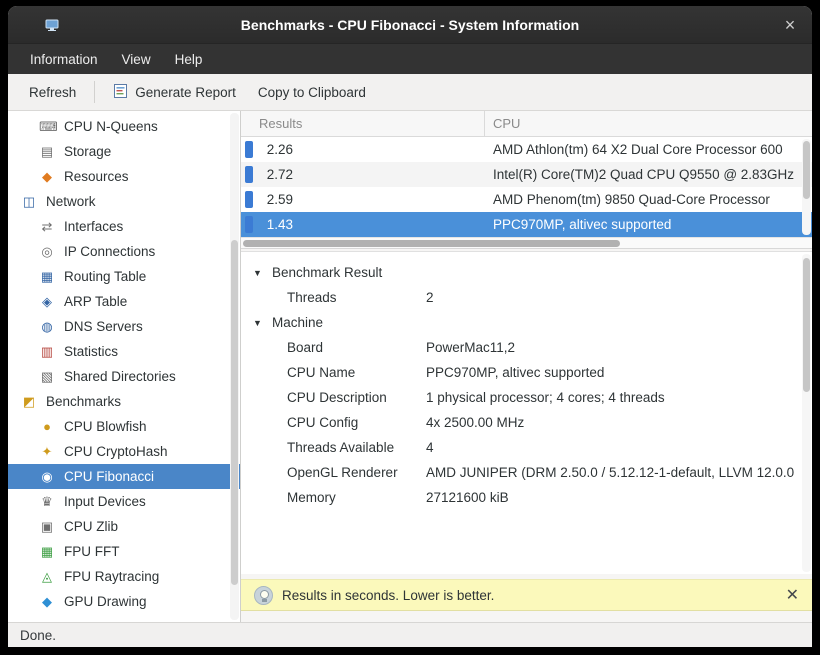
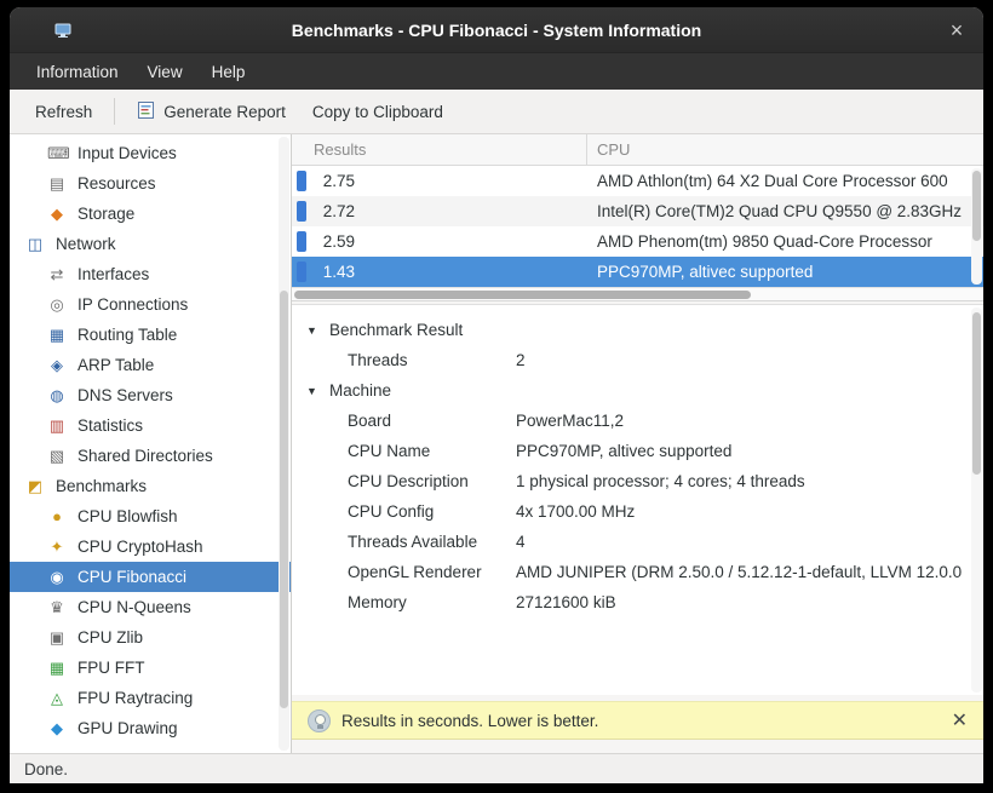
  Benchmarks - CPU Fibonacci - System Information
  ×
  Information
  View
  Help
  Refresh
  Generate Report
  Copy to Clipboard
  ⌨
- CPU N-Queens
+ Input Devices
  ▤
- Storage
+ Resources
  ◆
- Resources
+ Storage
  ◫
  Network
  ⇄
  Interfaces
  ◎
  IP Connections
  ▦
  Routing Table
  ◈
  ARP Table
  ◍
  DNS Servers
  ▥
  Statistics
  ▧
  Shared Directories
  ◩
  Benchmarks
  ●
  CPU Blowfish
  ✦
  CPU CryptoHash
  ◉
  CPU Fibonacci
  ♛
- Input Devices
+ CPU N-Queens
  ▣
  CPU Zlib
  ▦
  FPU FFT
  ◬
  FPU Raytracing
  ◆
  GPU Drawing
  Results
  CPU
- 2.26
+ 2.75
  AMD Athlon(tm) 64 X2 Dual Core Processor 600
  2.72
  Intel(R) Core(TM)2 Quad CPU Q9550 @ 2.83GHz
  2.59
  AMD Phenom(tm) 9850 Quad-Core Processor
  1.43
  PPC970MP, altivec supported
  ▼
  Benchmark Result
  Threads
  2
  ▼
  Machine
  Board
  PowerMac11,2
  CPU Name
  PPC970MP, altivec supported
  CPU Description
  1 physical processor; 4 cores; 4 threads
  CPU Config
- 4x 2500.00 MHz
+ 4x 1700.00 MHz
  Threads Available
  4
  OpenGL Renderer
  AMD JUNIPER (DRM 2.50.0 / 5.12.12-1-default, LLVM 12.0.0
  Memory
  27121600 kiB
  Results in seconds. Lower is better.
  ✕
  Done.
